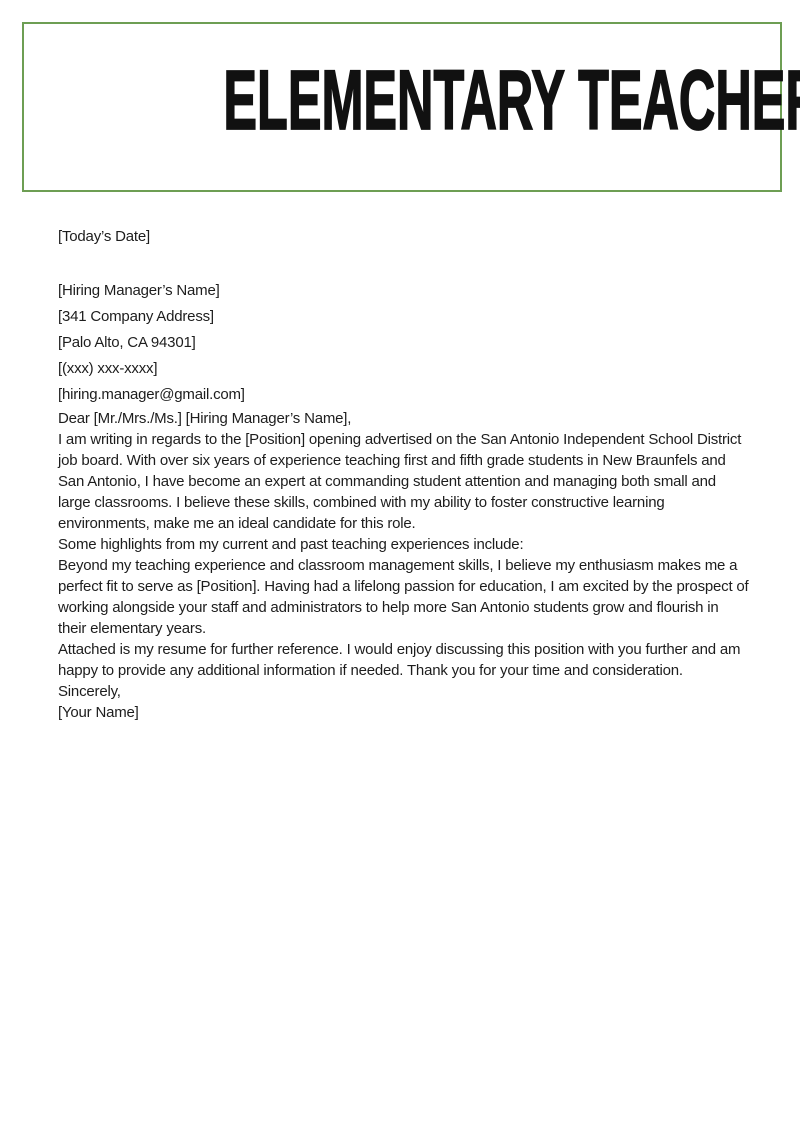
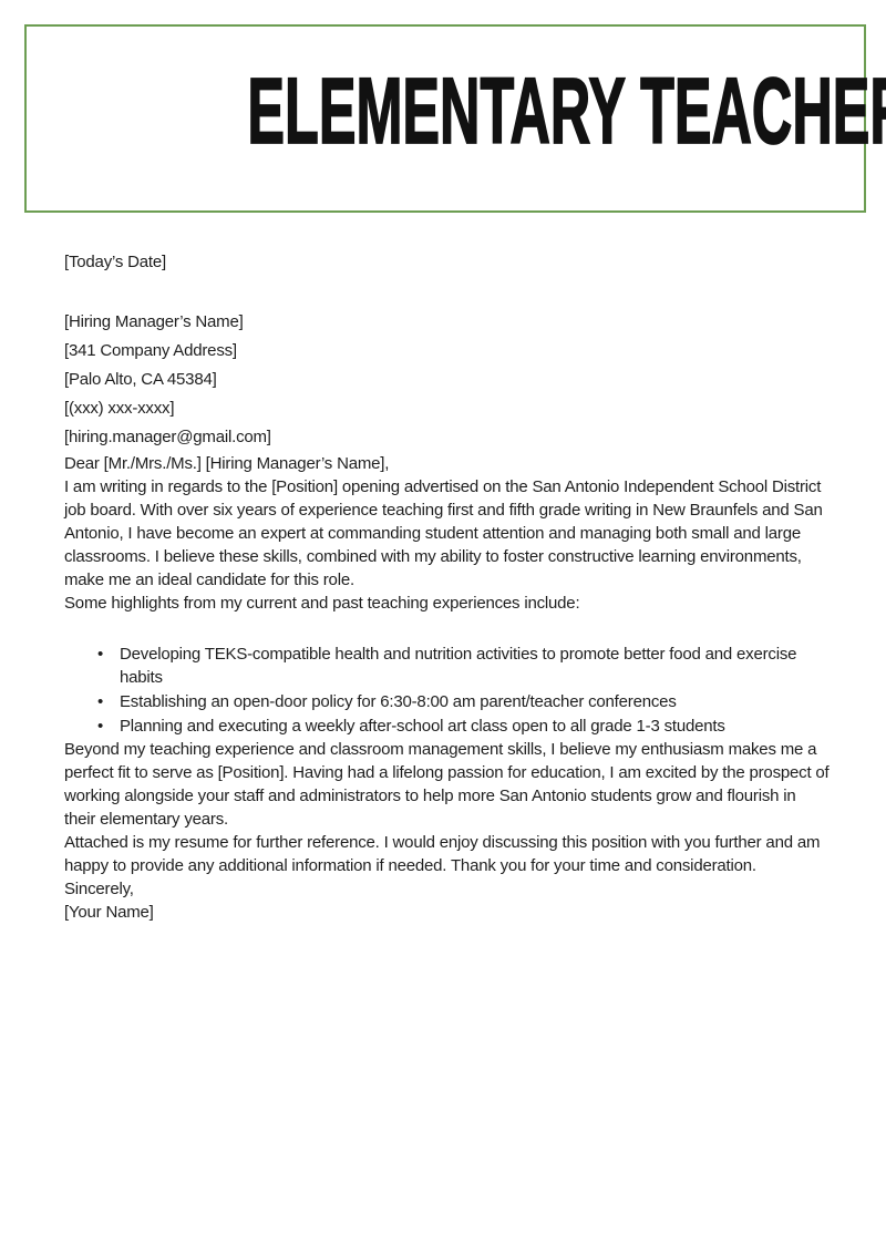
  ELEMENTARY TEACHE
  [Today’s Date]
  [Hiring Manager’s Name]
  [341 Company Address]
- [Palo Alto, CA 94301]
+ [Palo Alto, CA 45384]
  [(xxx) xxx-xxxx]
  [hiring.manager@gmail.com]
  Dear [Mr./Mrs./Ms.] [Hiring Manager’s Name],
- I am writing in regards to the [Position] opening advertised on the San Antonio Independent School District job board. With over six years of experience teaching first and fifth grade students in New Braunfels and San Antonio, I have become an expert at commanding student attention and managing both small and large classrooms. I believe these skills, combined with my ability to foster constructive learning environments, make me an ideal candidate for this role.
+ I am writing in regards to the [Position] opening advertised on the San Antonio Independent School District job board. With over six years of experience teaching first and fifth grade writing in New Braunfels and San Antonio, I have become an expert at commanding student attention and managing both small and large classrooms. I believe these skills, combined with my ability to foster constructive learning environments, make me an ideal candidate for this role.
  Some highlights from my current and past teaching experiences include:
+ Developing TEKS-compatible health and nutrition activities to promote better food and exercise habits
+ Establishing an open-door policy for 6:30-8:00 am parent/teacher conferences
+ Planning and executing a weekly after-school art class open to all grade 1-3 students
  Beyond my teaching experience and classroom management skills, I believe my enthusiasm makes me a perfect fit to serve as [Position]. Having had a lifelong passion for education, I am excited by the prospect of working alongside your staff and administrators to help more San Antonio students grow and flourish in their elementary years.
  Attached is my resume for further reference. I would enjoy discussing this position with you further and am happy to provide any additional information if needed. Thank you for your time and consideration.
  Sincerely,
  [Your Name]
